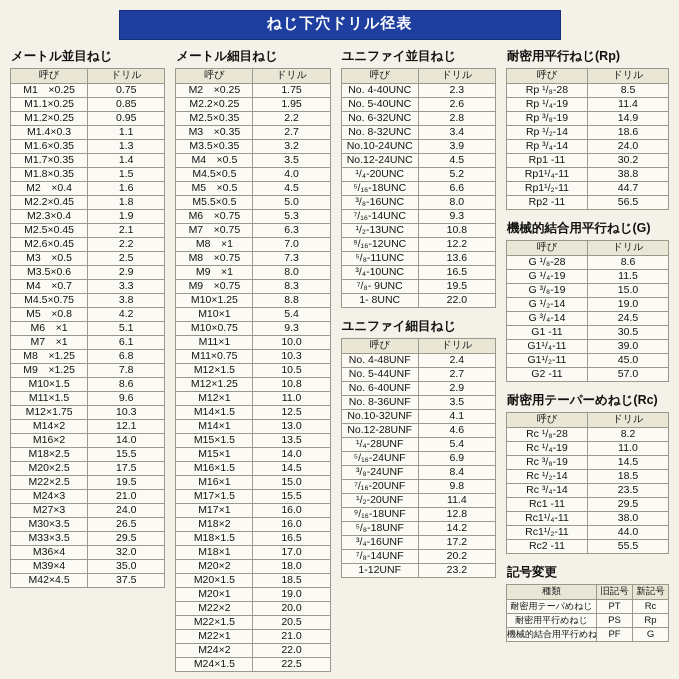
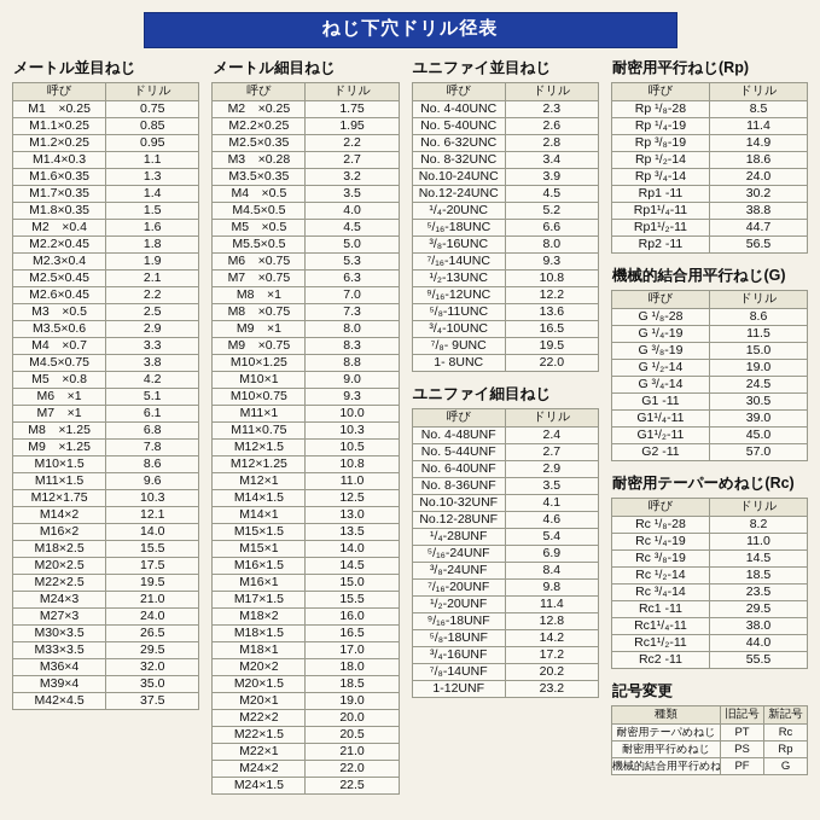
  ねじ下穴ドリル径表
  メートル並目ねじ
  呼び	ドリル
  M1 ×0.25	0.75
  M1.1×0.25	0.85
  M1.2×0.25	0.95
  M1.4×0.3	1.1
  M1.6×0.35	1.3
  M1.7×0.35	1.4
  M1.8×0.35	1.5
  M2 ×0.4	1.6
  M2.2×0.45	1.8
  M2.3×0.4	1.9
  M2.5×0.45	2.1
  M2.6×0.45	2.2
  M3 ×0.5	2.5
  M3.5×0.6	2.9
  M4 ×0.7	3.3
  M4.5×0.75	3.8
  M5 ×0.8	4.2
  M6 ×1	5.1
  M7 ×1	6.1
  M8 ×1.25	6.8
  M9 ×1.25	7.8
  M10×1.5	8.6
  M11×1.5	9.6
  M12×1.75	10.3
  M14×2	12.1
  M16×2	14.0
  M18×2.5	15.5
  M20×2.5	17.5
  M22×2.5	19.5
  M24×3	21.0
  M27×3	24.0
  M30×3.5	26.5
  M33×3.5	29.5
  M36×4	32.0
  M39×4	35.0
  M42×4.5	37.5
  メートル細目ねじ
  呼び	ドリル
  M2 ×0.25	1.75
  M2.2×0.25	1.95
  M2.5×0.35	2.2
- M3 ×0.35	2.7
+ M3 ×0.28	2.7
  M3.5×0.35	3.2
  M4 ×0.5	3.5
  M4.5×0.5	4.0
  M5 ×0.5	4.5
  M5.5×0.5	5.0
  M6 ×0.75	5.3
  M7 ×0.75	6.3
  M8 ×1	7.0
  M8 ×0.75	7.3
  M9 ×1	8.0
  M9 ×0.75	8.3
  M10×1.25	8.8
- M10×1	5.4
+ M10×1	9.0
  M10×0.75	9.3
  M11×1	10.0
  M11×0.75	10.3
  M12×1.5	10.5
  M12×1.25	10.8
  M12×1	11.0
  M14×1.5	12.5
  M14×1	13.0
  M15×1.5	13.5
  M15×1	14.0
  M16×1.5	14.5
  M16×1	15.0
  M17×1.5	15.5
- M17×1	16.0
  M18×2	16.0
  M18×1.5	16.5
  M18×1	17.0
  M20×2	18.0
  M20×1.5	18.5
  M20×1	19.0
  M22×2	20.0
  M22×1.5	20.5
  M22×1	21.0
  M24×2	22.0
  M24×1.5	22.5
  ユニファイ並目ねじ
  呼び	ドリル
  No. 4-40UNC	2.3
  No. 5-40UNC	2.6
  No. 6-32UNC	2.8
  No. 8-32UNC	3.4
  No.10-24UNC	3.9
  No.12-24UNC	4.5
  ¹/₄-20UNC	5.2
  ⁵/₁₆-18UNC	6.6
  ³/₈-16UNC	8.0
  ⁷/₁₆-14UNC	9.3
  ¹/₂-13UNC	10.8
  ⁹/₁₆-12UNC	12.2
  ⁵/₈-11UNC	13.6
  ³/₄-10UNC	16.5
  ⁷/₈- 9UNC	19.5
  1- 8UNC	22.0
  ユニファイ細目ねじ
  呼び	ドリル
  No. 4-48UNF	2.4
  No. 5-44UNF	2.7
  No. 6-40UNF	2.9
  No. 8-36UNF	3.5
  No.10-32UNF	4.1
  No.12-28UNF	4.6
  ¹/₄-28UNF	5.4
  ⁵/₁₆-24UNF	6.9
  ³/₈-24UNF	8.4
  ⁷/₁₆-20UNF	9.8
  ¹/₂-20UNF	11.4
  ⁹/₁₆-18UNF	12.8
  ⁵/₈-18UNF	14.2
  ³/₄-16UNF	17.2
  ⁷/₈-14UNF	20.2
  1-12UNF	23.2
  耐密用平行ねじ(Rp)
  呼び	ドリル
  Rp ¹/₈-28	8.5
  Rp ¹/₄-19	11.4
  Rp ³/₈-19	14.9
  Rp ¹/₂-14	18.6
  Rp ³/₄-14	24.0
  Rp1 -11	30.2
  Rp1¹/₄-11	38.8
  Rp1¹/₂-11	44.7
  Rp2 -11	56.5
  機械的結合用平行ねじ(G)
  呼び	ドリル
  G ¹/₈-28	8.6
  G ¹/₄-19	11.5
  G ³/₈-19	15.0
  G ¹/₂-14	19.0
  G ³/₄-14	24.5
  G1 -11	30.5
  G1¹/₄-11	39.0
  G1¹/₂-11	45.0
  G2 -11	57.0
  耐密用テーパーめねじ(Rc)
  呼び	ドリル
  Rc ¹/₈-28	8.2
  Rc ¹/₄-19	11.0
  Rc ³/₈-19	14.5
  Rc ¹/₂-14	18.5
  Rc ³/₄-14	23.5
  Rc1 -11	29.5
  Rc1¹/₄-11	38.0
  Rc1¹/₂-11	44.0
  Rc2 -11	55.5
  記号変更
  種類	旧記号	新記号
  耐密用テーパめねじ	PT	Rc
  耐密用平行めねじ	PS	Rp
  機械的結合用平行めね	PF	G
